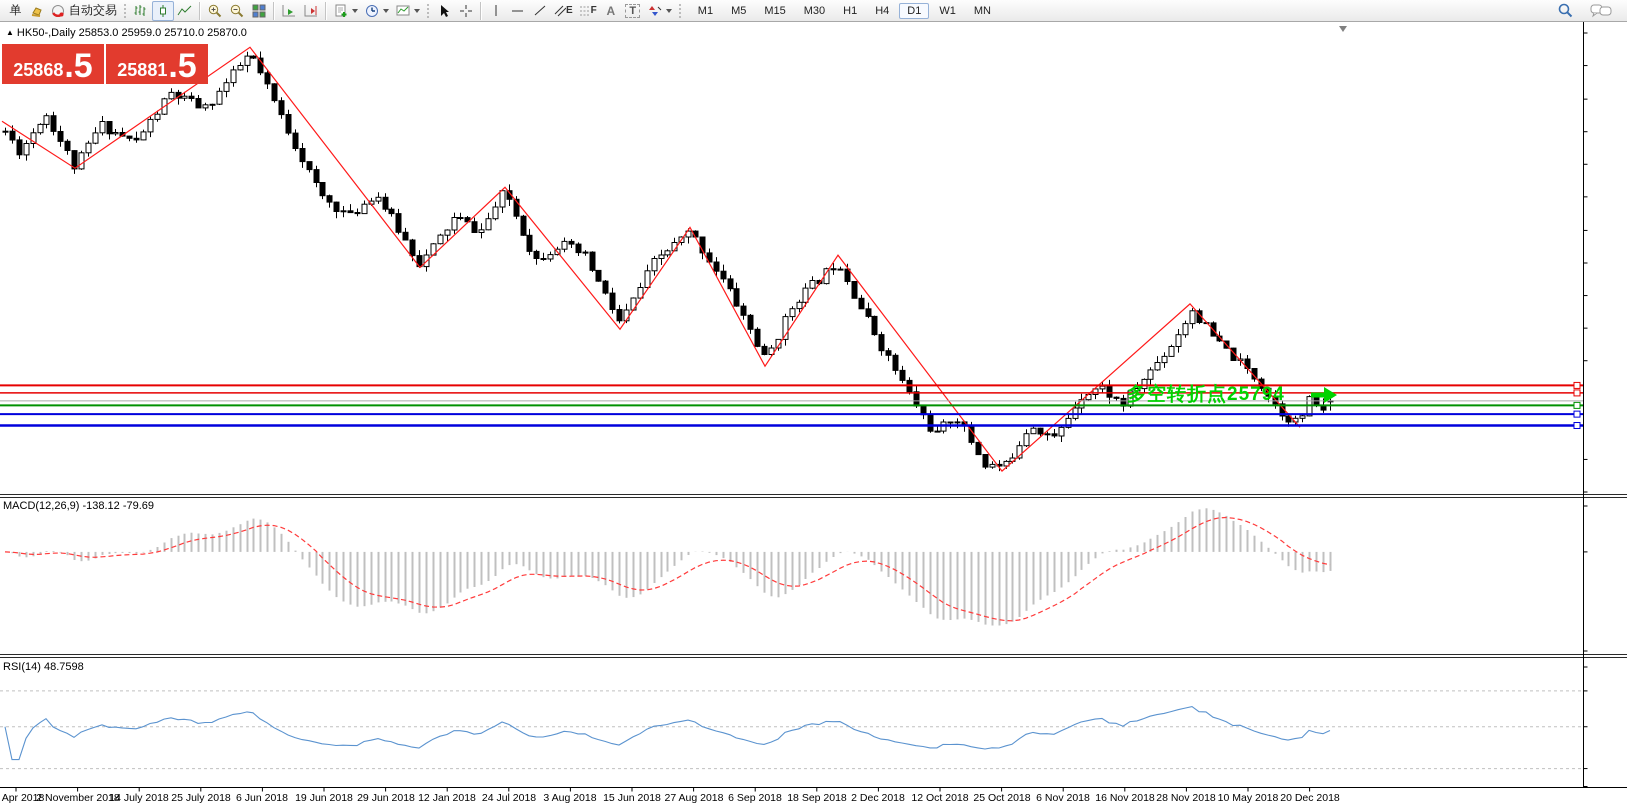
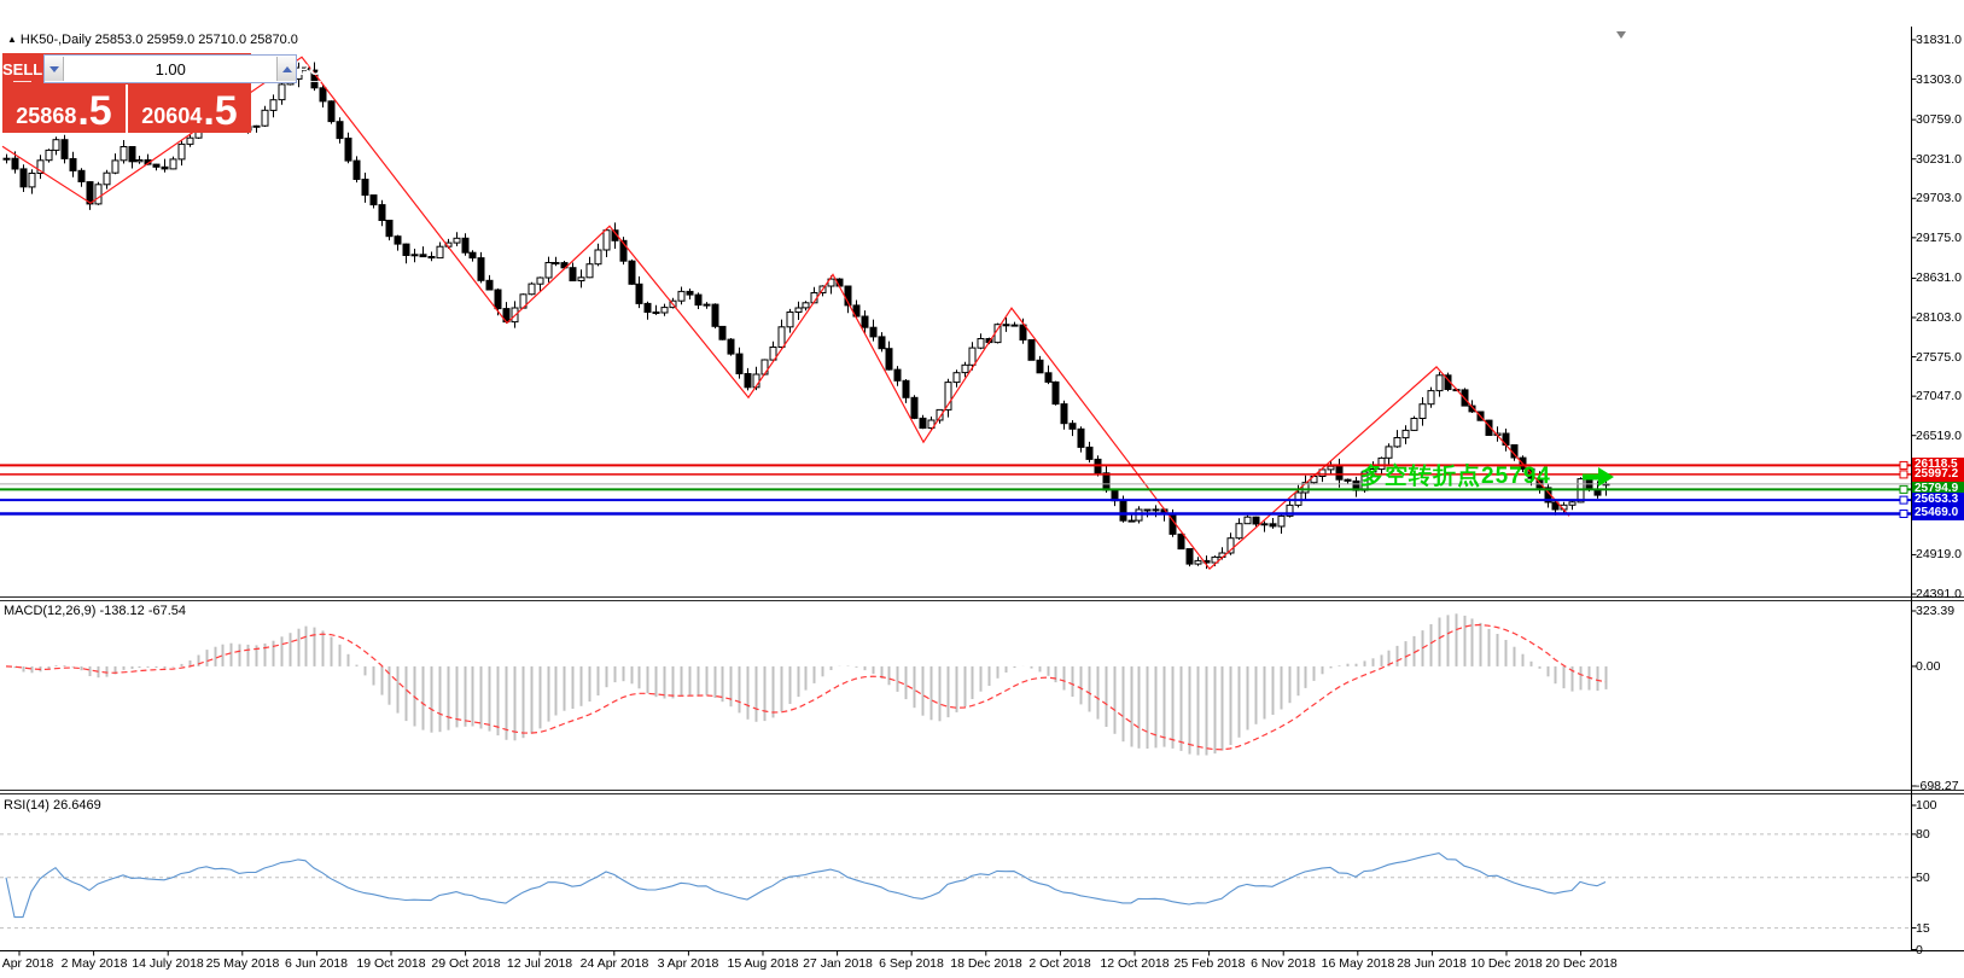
- 单
- 自动交易
- E
- F
- A
- T
- M1
- M5
- M15
- M30
- H1
- H4
- D1
- W1
- MN
  ▲ HK50-,Daily 25853.0 25959.0 25710.0 25870.0
+ SELL
+ 1.00
+ BUY
  25868
  .5
- 25881
+ 20604
  .5
- MACD(12,26,9) -138.12 -79.69
+ MACD(12,26,9) -138.12 -67.54
- RSI(14) 48.7598
+ RSI(14) 26.6469
  多空转折点25794
+ 26118.5
+ 25997.2
+ 25794.9
+ 25653.3
+ 25469.0
+ 31831.0
+ 31303.0
+ 30759.0
+ 30231.0
+ 29703.0
+ 29175.0
+ 28631.0
+ 28103.0
+ 27575.0
+ 27047.0
+ 26519.0
+ 24919.0
+ 24391.0
+ 323.39
+ 0.00
+ -698.27
+ 100
+ 80
+ 50
+ 15
+ 0
  Apr 2018
- 2 November 2018
+ 2 May 2018
  14 July 2018
- 25 July 2018
+ 25 May 2018
  6 Jun 2018
- 19 Jun 2018
+ 19 Oct 2018
- 29 Jun 2018
+ 29 Oct 2018
- 12 Jan 2018
+ 12 Jul 2018
- 24 Jul 2018
+ 24 Apr 2018
- 3 Aug 2018
+ 3 Apr 2018
- 15 Jun 2018
+ 15 Aug 2018
- 27 Aug 2018
+ 27 Jan 2018
  6 Sep 2018
- 18 Sep 2018
+ 18 Dec 2018
- 2 Dec 2018
+ 2 Oct 2018
  12 Oct 2018
- 25 Oct 2018
+ 25 Feb 2018
  6 Nov 2018
- 16 Nov 2018
+ 16 May 2018
- 28 Nov 2018
+ 28 Jun 2018
- 10 May 2018
+ 10 Dec 2018
  20 Dec 2018
